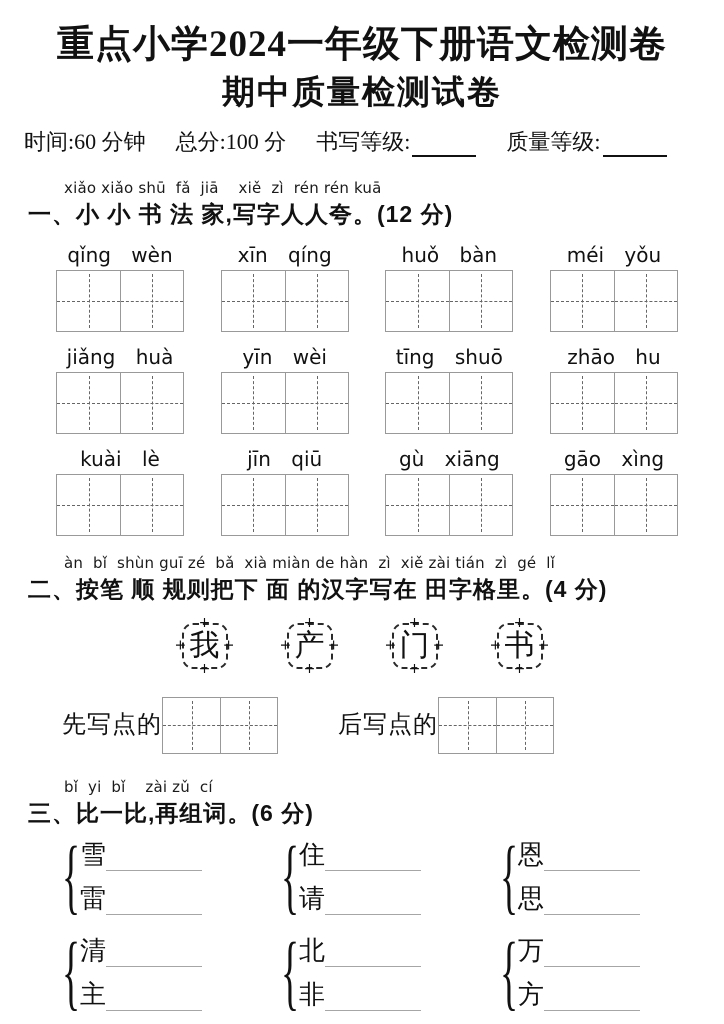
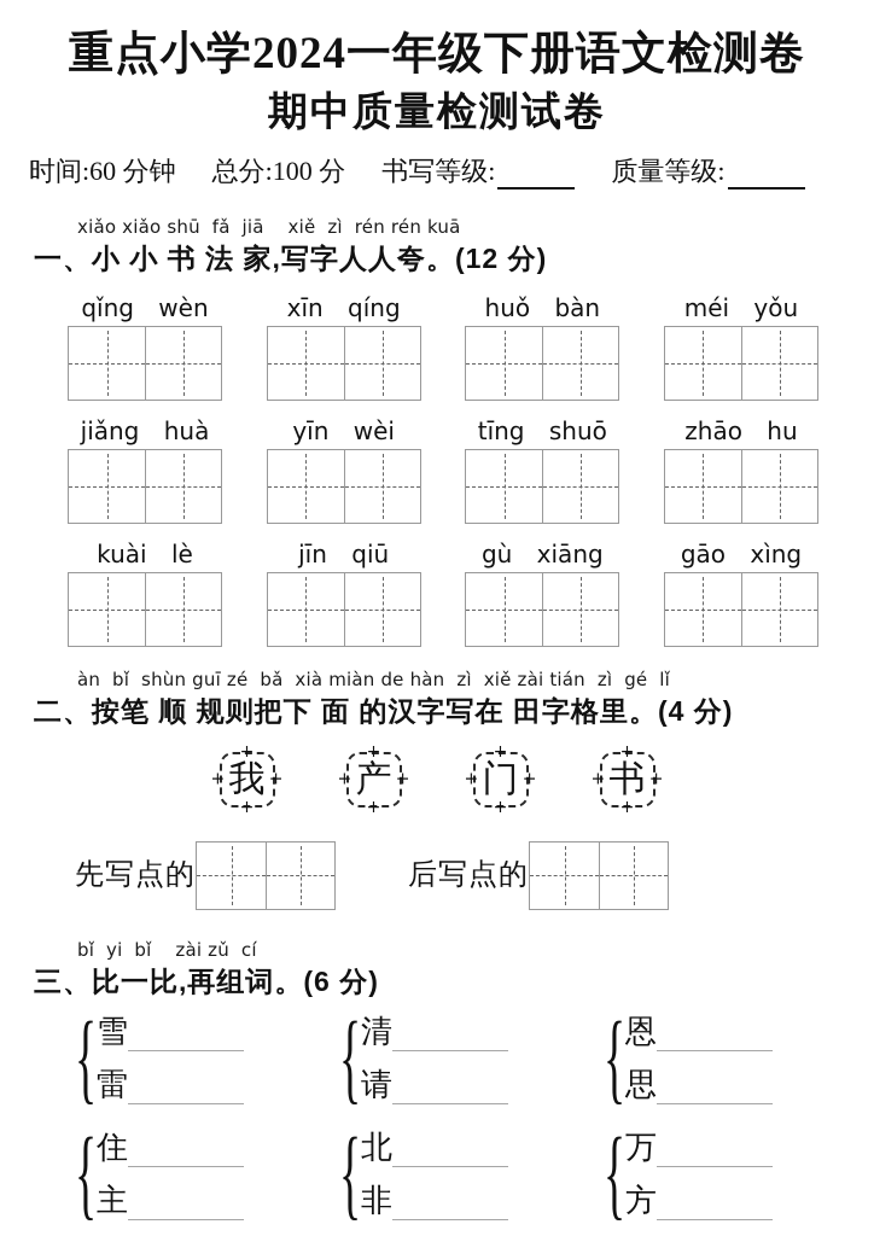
  重点小学2024一年级下册语文检测卷
  期中质量检测试卷
  时间:60 分钟
  总分:100 分
  书写等级:
  质量等级:
  xiǎo xiǎo shū fǎ jiā xiě zì rén rén kuā
  一、小 小 书 法 家,写字人人夸。(12 分)
  qǐng wèn
  xīn qíng
  huǒ bàn
  méi yǒu
  jiǎng huà
  yīn wèi
  tīng shuō
  zhāo hu
  kuài lè
  jīn qiū
  gù xiāng
  gāo xìng
  àn bǐ shùn guī zé bǎ xià miàn de hàn zì xiě zài tián zì gé lǐ
  二、按笔 顺 规则把下 面 的汉字写在 田字格里。(4 分)
  我
  产
  门
  书
  先写点的
  后写点的
  bǐ yi bǐ zài zǔ cí
  三、比一比,再组词。(6 分)
  {
  雪
  雷
  {
- 住
+ 清
  请
  {
  恩
  思
  {
- 清
+ 住
  主
  {
  北
  非
  {
  万
  方
